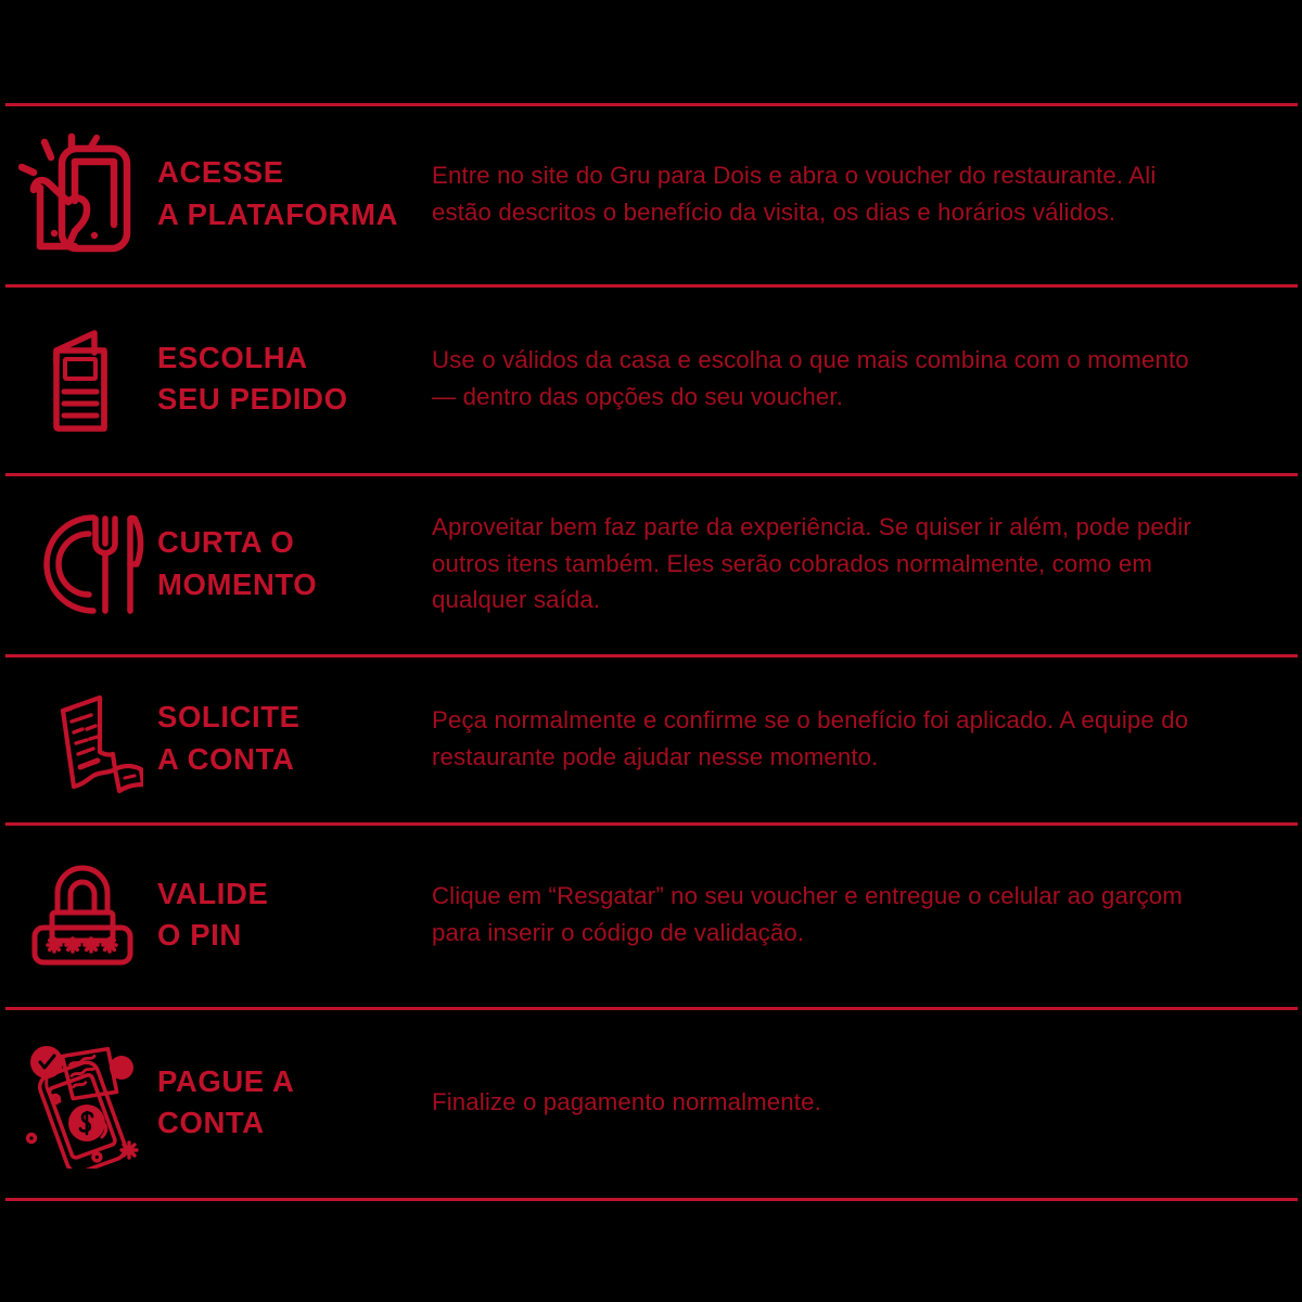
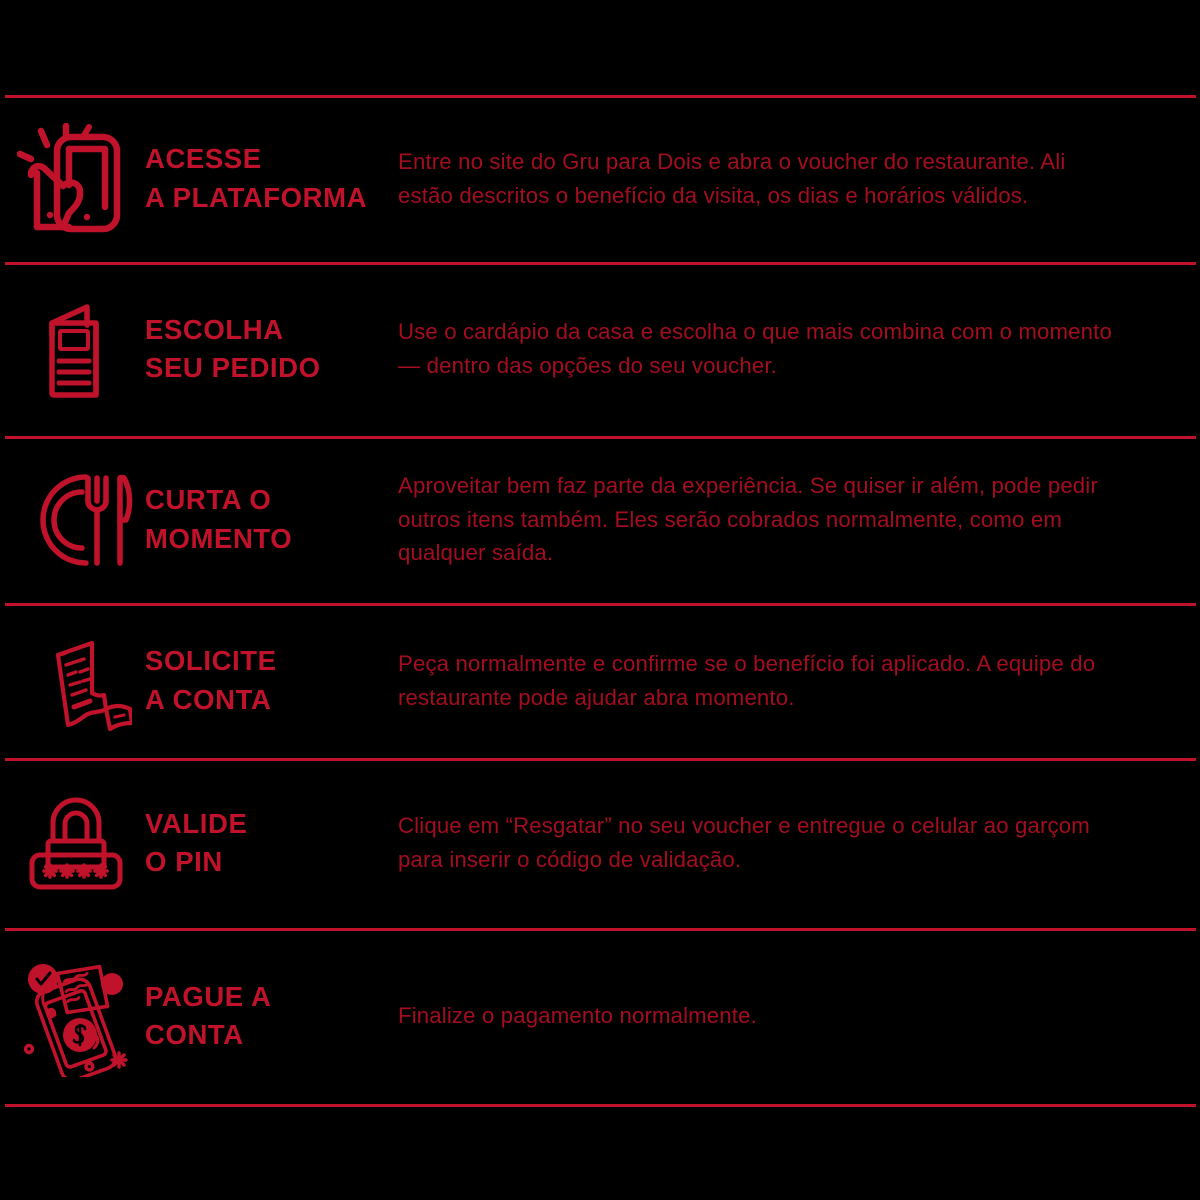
  ACESSE
  A PLATAFORMA
  Entre no site do Gru para Dois e abra o voucher do restaurante. Ali estão descritos o benefício da visita, os dias e horários válidos.
  ESCOLHA
  SEU PEDIDO
- Use o válidos da casa e escolha o que mais combina com o momento — dentro das opções do seu voucher.
+ Use o cardápio da casa e escolha o que mais combina com o momento — dentro das opções do seu voucher.
  CURTA O
  MOMENTO
  Aproveitar bem faz parte da experiência. Se quiser ir além, pode pedir outros itens também. Eles serão cobrados normalmente, como em qualquer saída.
  SOLICITE
  A CONTA
- Peça normalmente e confirme se o benefício foi aplicado. A equipe do restaurante pode ajudar nesse momento.
+ Peça normalmente e confirme se o benefício foi aplicado. A equipe do restaurante pode ajudar abra momento.
  VALIDE
  O PIN
  Clique em “Resgatar” no seu voucher e entregue o celular ao garçom para inserir o código de validação.
  PAGUE A
  CONTA
  Finalize o pagamento normalmente.
